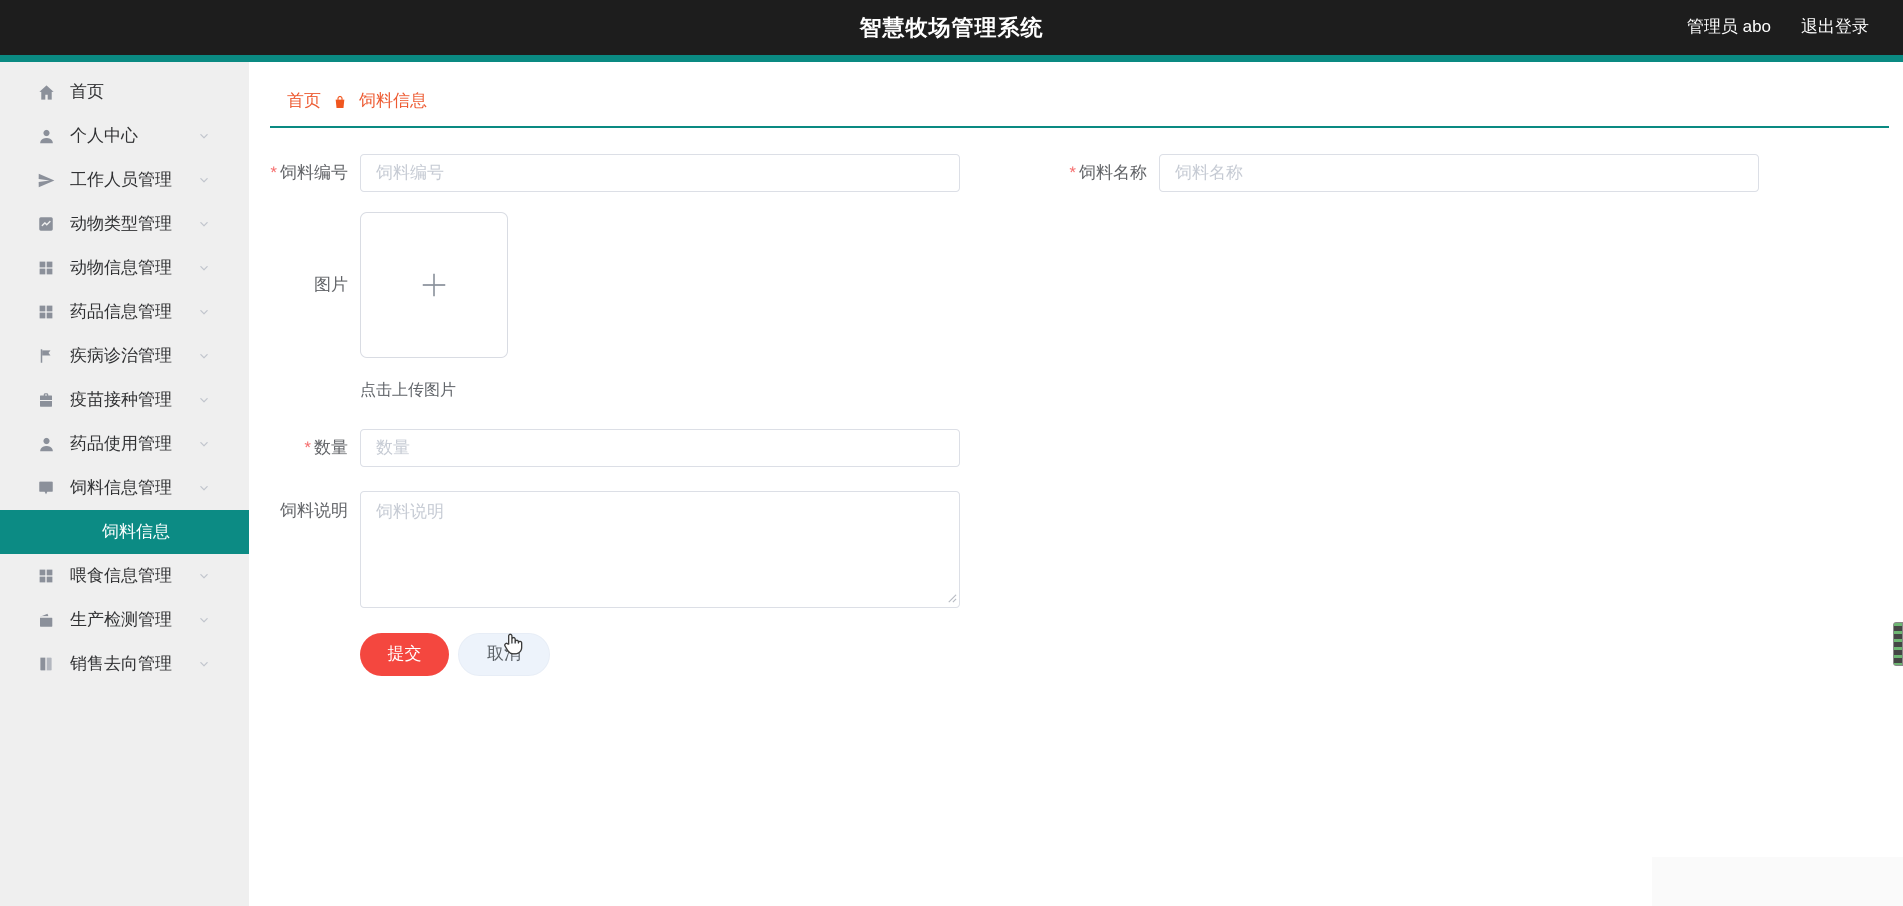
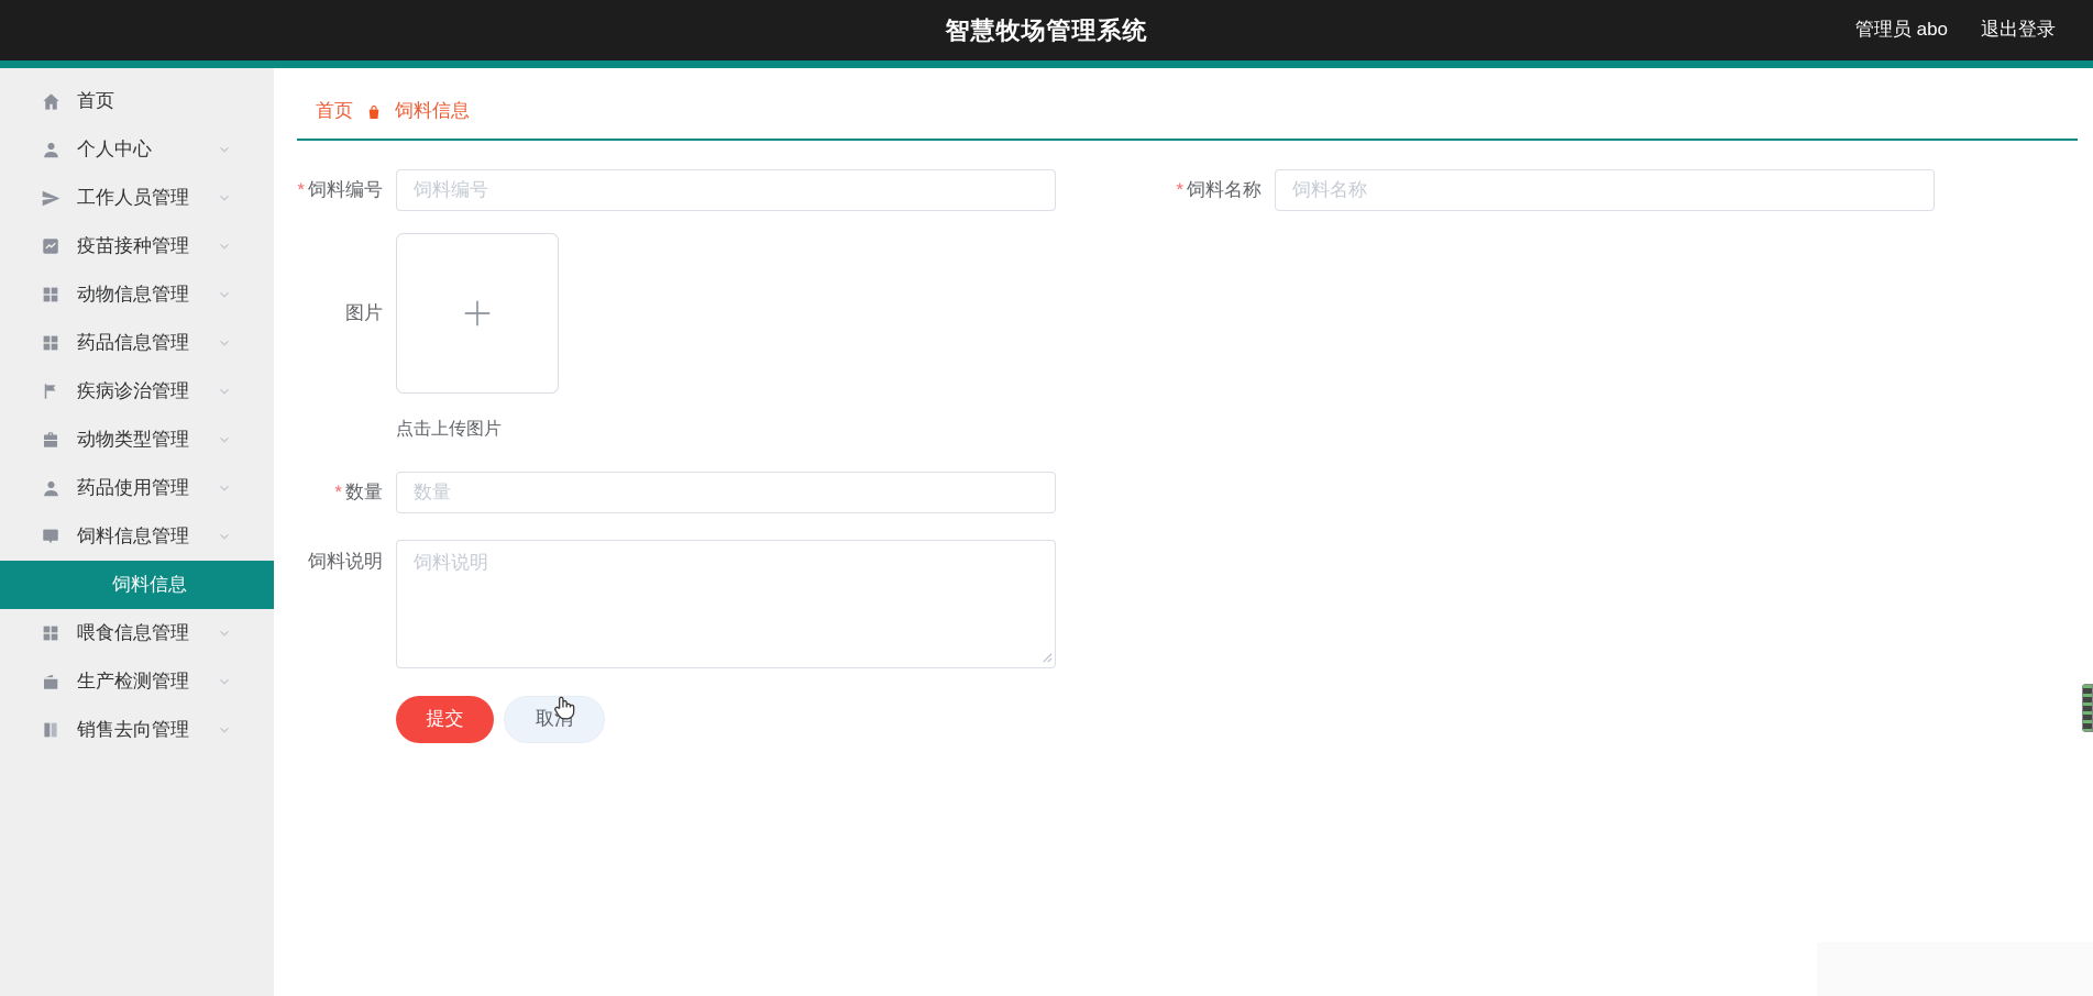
  智慧牧场管理系统
  管理员 abo
  退出登录
  首页
  个人中心
  工作人员管理
- 动物类型管理
+ 疫苗接种管理
  动物信息管理
  药品信息管理
  疾病诊治管理
- 疫苗接种管理
+ 动物类型管理
  药品使用管理
  饲料信息管理
  饲料信息
  喂食信息管理
  生产检测管理
  销售去向管理
  首页
  饲料信息
  * 饲料编号
  饲料编号
  * 饲料名称
  饲料名称
  图片
  点击上传图片
  * 数量
  数量
  饲料说明
  饲料说明
  提交
